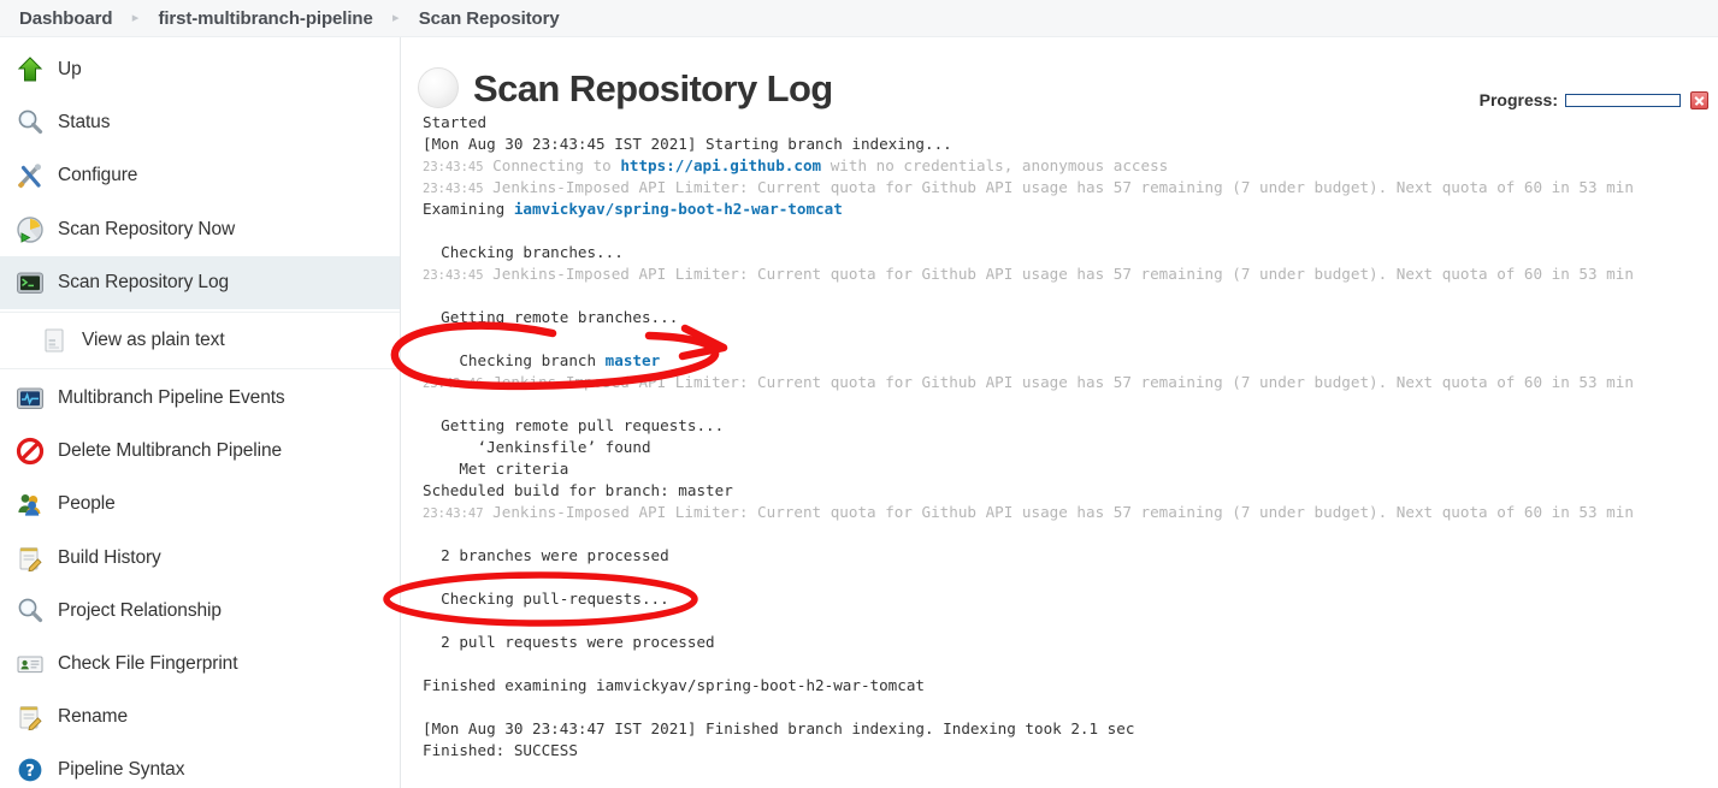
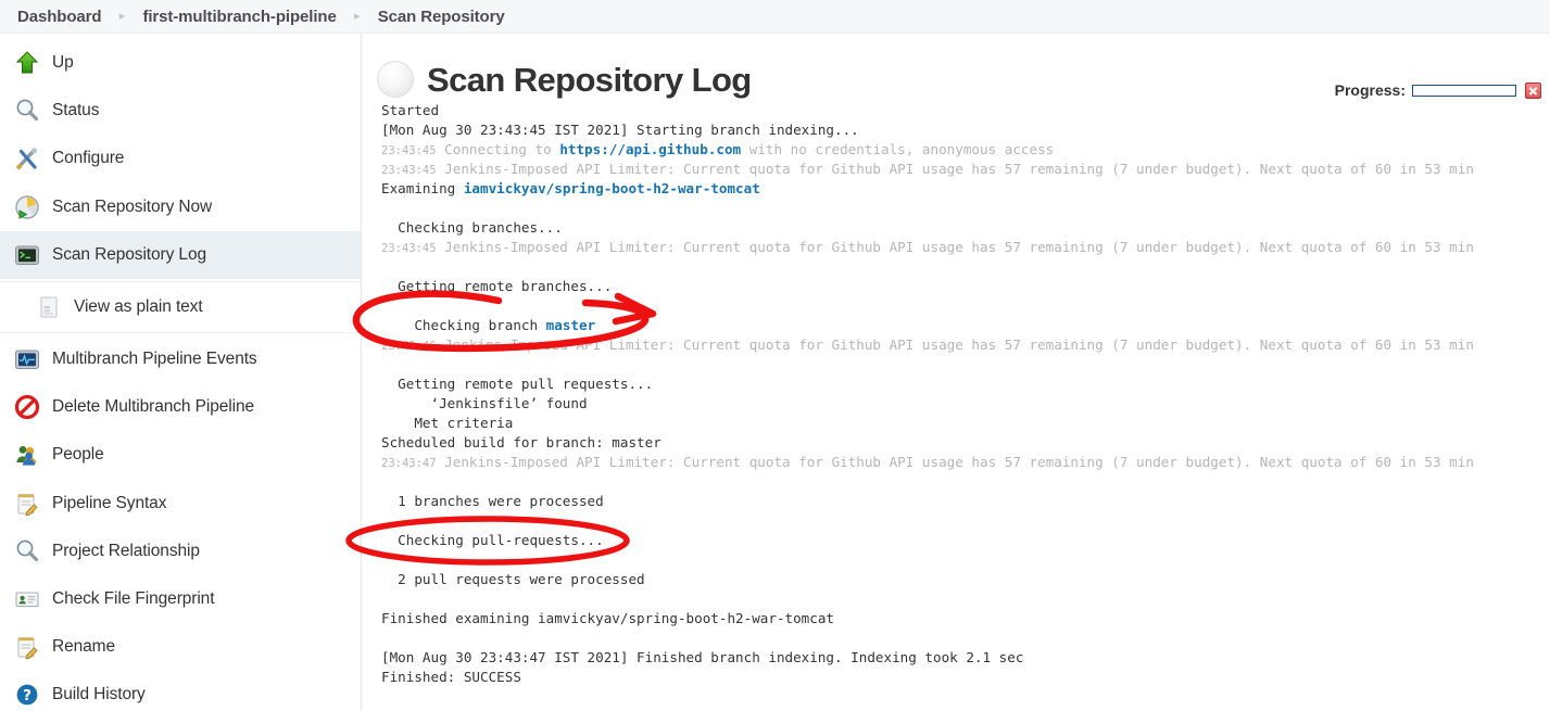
  Dashboard
  ▸
  first-multibranch-pipeline
  ▸
  Scan Repository
  Up
  Status
  Configure
  Scan Repository Now
  Scan Repository Log
  View as plain text
  Multibranch Pipeline Events
  Delete Multibranch Pipeline
  People
- Build History
+ Pipeline Syntax
  Project Relationship
  Check File Fingerprint
  Rename
  ?
- Pipeline Syntax
+ Build History
  Scan Repository Log
  Progress:
  Started
  [Mon Aug 30 23:43:45 IST 2021] Starting branch indexing...
  23:43:45 Connecting to https://api.github.com with no credentials, anonymous access
  23:43:45 Jenkins-Imposed API Limiter: Current quota for Github API usage has 57 remaining (7 under budget). Next quota of 60 in 53 min
  Examining iamvickyav/spring-boot-h2-war-tomcat
  Checking branches...
  23:43:45 Jenkins-Imposed API Limiter: Current quota for Github API usage has 57 remaining (7 under budget). Next quota of 60 in 53 min
  Getting remote branches...
  Checking branch master
  2 enkPI Limiter: Current quota for Github API usage has 57 remaining (7 under budget). Next quota of 60 in 53 min
  Getting remote pull requests...
  ‘Jenkinsfile’ found
  Met criteria
  Scheduled build for branch: master
  23:43:47 Jenkins-Imposed API Limiter: Current quota for Github API usage has 57 remaining (7 under budget). Next quota of 60 in 53 min
- 2 branches were processed
+ 1 branches were processed
  Checking pull-requests...
  2 pull requests were processed
  Finished examining iamvickyav/spring-boot-h2-war-tomcat
  [Mon Aug 30 23:43:47 IST 2021] Finished branch indexing. Indexing took 2.1 sec
  Finished: SUCCESS
